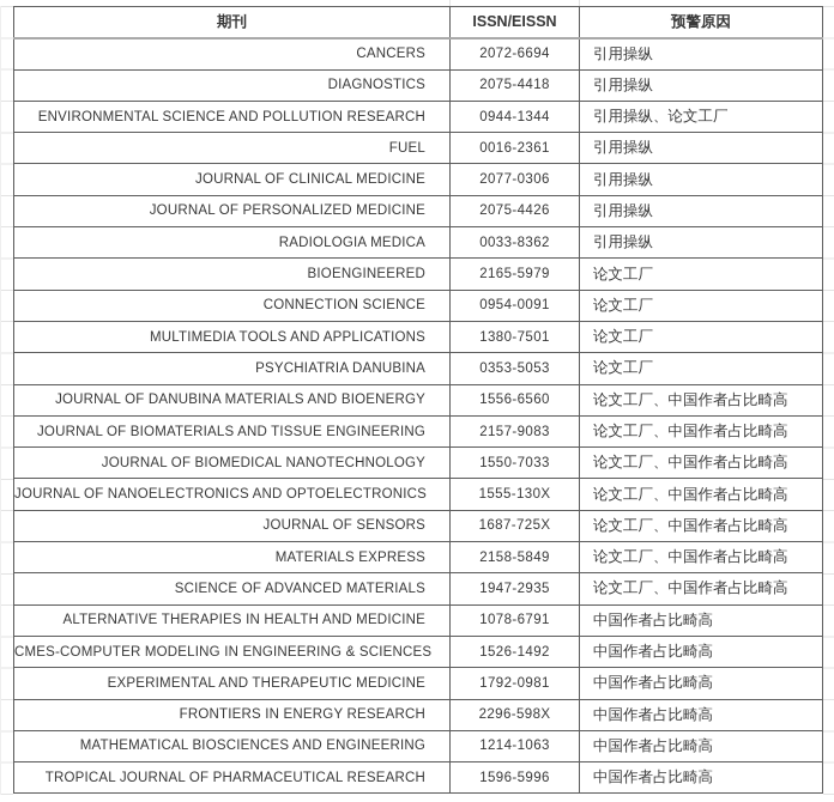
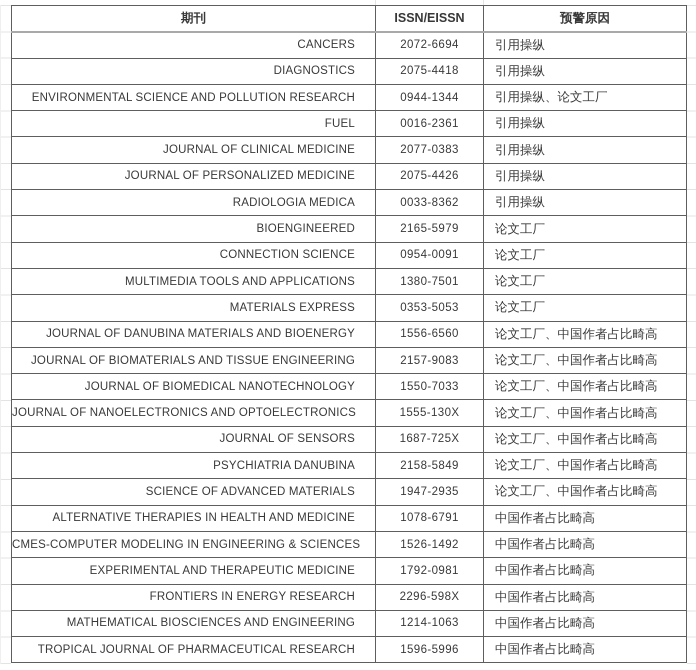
  期刊	ISSN/EISSN	预警原因
  CANCERS	2072-6694	引用操纵
  DIAGNOSTICS	2075-4418	引用操纵
  ENVIRONMENTAL SCIENCE AND POLLUTION RESEARCH	0944-1344	引用操纵、论文工厂
  FUEL	0016-2361	引用操纵
- JOURNAL OF CLINICAL MEDICINE	2077-0306	引用操纵
+ JOURNAL OF CLINICAL MEDICINE	2077-0383	引用操纵
  JOURNAL OF PERSONALIZED MEDICINE	2075-4426	引用操纵
  RADIOLOGIA MEDICA	0033-8362	引用操纵
  BIOENGINEERED	2165-5979	论文工厂
  CONNECTION SCIENCE	0954-0091	论文工厂
  MULTIMEDIA TOOLS AND APPLICATIONS	1380-7501	论文工厂
- PSYCHIATRIA DANUBINA	0353-5053	论文工厂
+ MATERIALS EXPRESS	0353-5053	论文工厂
  JOURNAL OF DANUBINA MATERIALS AND BIOENERGY	1556-6560	论文工厂、中国作者占比畸高
  JOURNAL OF BIOMATERIALS AND TISSUE ENGINEERING	2157-9083	论文工厂、中国作者占比畸高
  JOURNAL OF BIOMEDICAL NANOTECHNOLOGY	1550-7033	论文工厂、中国作者占比畸高
  JOURNAL OF NANOELECTRONICS AND OPTOELECTRONICS	1555-130X	论文工厂、中国作者占比畸高
  JOURNAL OF SENSORS	1687-725X	论文工厂、中国作者占比畸高
- MATERIALS EXPRESS	2158-5849	论文工厂、中国作者占比畸高
+ PSYCHIATRIA DANUBINA	2158-5849	论文工厂、中国作者占比畸高
  SCIENCE OF ADVANCED MATERIALS	1947-2935	论文工厂、中国作者占比畸高
  ALTERNATIVE THERAPIES IN HEALTH AND MEDICINE	1078-6791	中国作者占比畸高
  CMES-COMPUTER MODELING IN ENGINEERING & SCIENCES	1526-1492	中国作者占比畸高
  EXPERIMENTAL AND THERAPEUTIC MEDICINE	1792-0981	中国作者占比畸高
  FRONTIERS IN ENERGY RESEARCH	2296-598X	中国作者占比畸高
  MATHEMATICAL BIOSCIENCES AND ENGINEERING	1214-1063	中国作者占比畸高
  TROPICAL JOURNAL OF PHARMACEUTICAL RESEARCH	1596-5996	中国作者占比畸高
